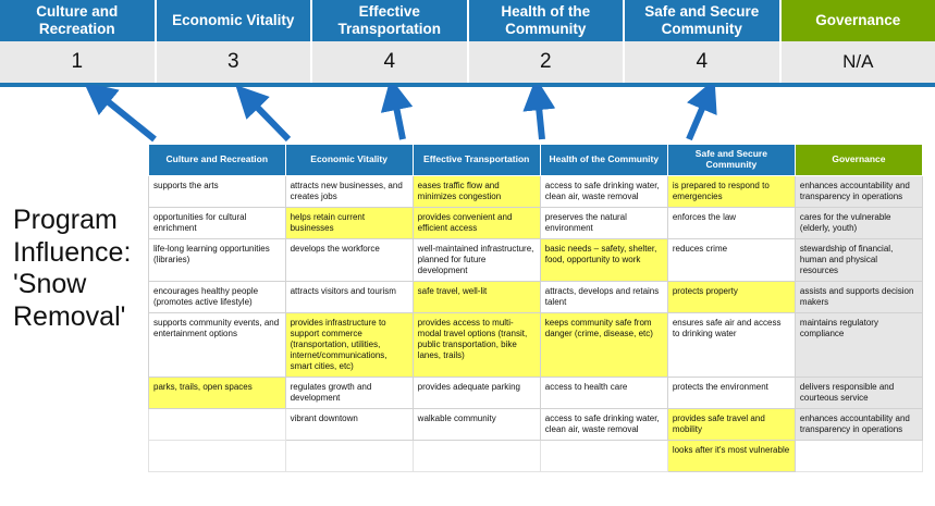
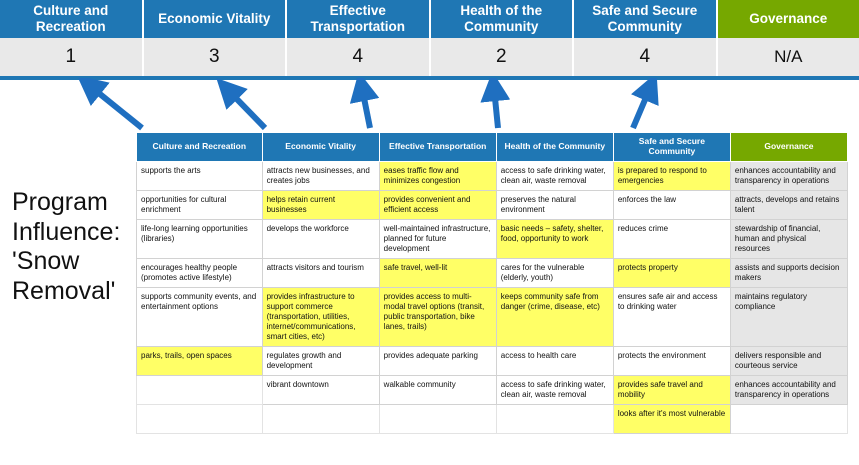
  Culture and Recreation
  Economic Vitality
  Effective Transportation
  Health of the Community
  Safe and Secure Community
  Governance
  1
  3
  4
  2
  4
  N/A
  Program
  Influence:
  'Snow
  Removal'
  Culture and Recreation	Economic Vitality	Effective Transportation	Health of the Community	Safe and Secure Community	Governance
  supports the arts	attracts new businesses, and creates jobs	eases traffic flow and minimizes congestion	access to safe drinking water, clean air, waste removal	is prepared to respond to emergencies	enhances accountability and transparency in operations
- opportunities for cultural enrichment	helps retain current businesses	provides convenient and efficient access	preserves the natural environment	enforces the law	cares for the vulnerable (elderly, youth)
+ opportunities for cultural enrichment	helps retain current businesses	provides convenient and efficient access	preserves the natural environment	enforces the law	attracts, develops and retains talent
  life-long learning opportunities (libraries)	develops the workforce	well-maintained infrastructure, planned for future development	basic needs – safety, shelter, food, opportunity to work	reduces crime	stewardship of financial, human and physical resources
- encourages healthy people (promotes active lifestyle)	attracts visitors and tourism	safe travel, well-lit	attracts, develops and retains talent	protects property	assists and supports decision makers
+ encourages healthy people (promotes active lifestyle)	attracts visitors and tourism	safe travel, well-lit	cares for the vulnerable (elderly, youth)	protects property	assists and supports decision makers
  supports community events, and entertainment options	provides infrastructure to support commerce (transportation, utilities, internet/communications, smart cities, etc)	provides access to multi-modal travel options (transit, public transportation, bike lanes, trails)	keeps community safe from danger (crime, disease, etc)	ensures safe air and access to drinking water	maintains regulatory compliance
  parks, trails, open spaces	regulates growth and development	provides adequate parking	access to health care	protects the environment	delivers responsible and courteous service
  	vibrant downtown	walkable community	access to safe drinking water, clean air, waste removal	provides safe travel and mobility	enhances accountability and transparency in operations
  				looks after it's most vulnerable
